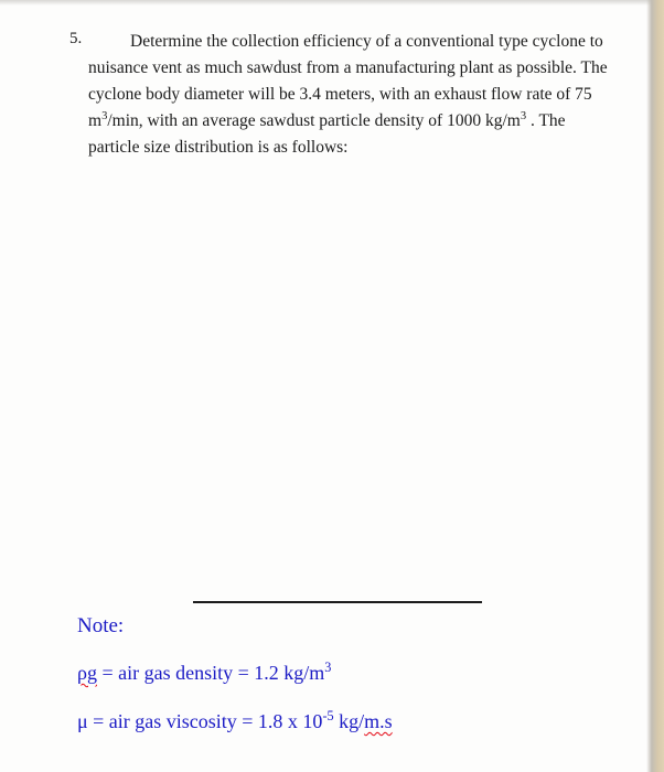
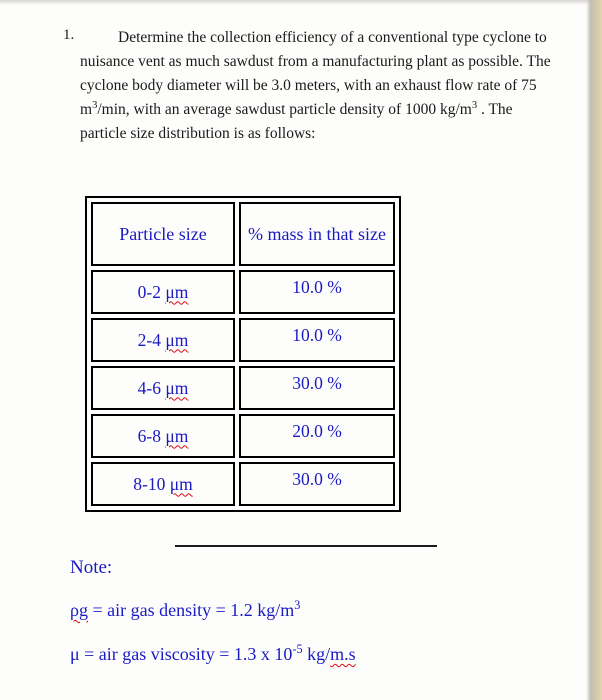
- 5.
+ 1.
- Determine the collection efficiency of a conventional type cyclone to nuisance vent as much sawdust from a manufacturing plant as possible. The cyclone body diameter will be 3.4 meters, with an exhaust flow rate of 75 m3/min, with an average sawdust particle density of 1000 kg/m3 . The particle size distribution is as follows:
+ Determine the collection efficiency of a conventional type cyclone to nuisance vent as much sawdust from a manufacturing plant as possible. The cyclone body diameter will be 3.0 meters, with an exhaust flow rate of 75 m3/min, with an average sawdust particle density of 1000 kg/m3 . The particle size distribution is as follows:
+ Particle size	% mass in that size
+ 0-2 μm	10.0 %
+ 2-4 μm	10.0 %
+ 4-6 μm	30.0 %
+ 6-8 μm	20.0 %
+ 8-10 μm	30.0 %
  Note:
  ρg = air gas density = 1.2 kg/m3
- μ = air gas viscosity = 1.8 x 10-5 kg/m.s
+ μ = air gas viscosity = 1.3 x 10-5 kg/m.s
